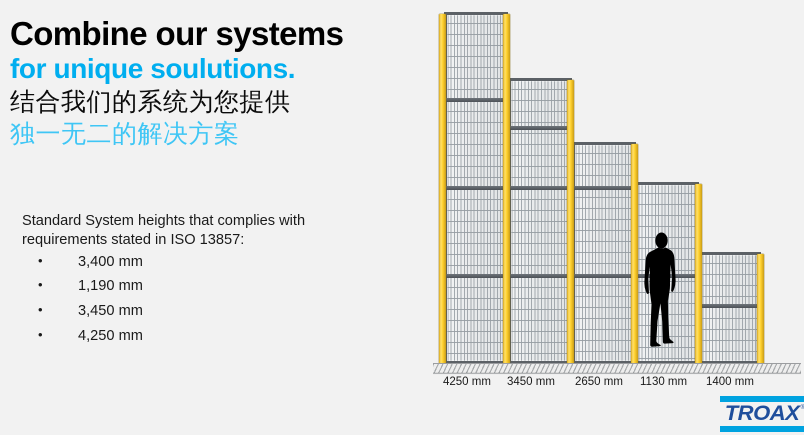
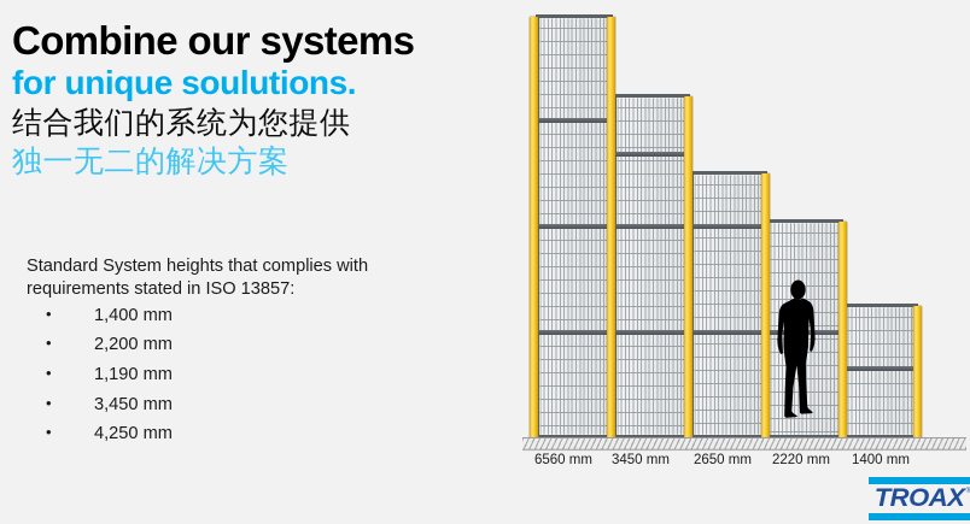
  Combine our systems
  for unique soulutions.
  结合我们的系统为您提供
  独一无二的解决方案
  Standard System heights that complies with requirements stated in ISO 13857:
+ 1,400 mm
- 3,400 mm
+ 2,200 mm
  1,190 mm
  3,450 mm
  4,250 mm
- 4250 mm
+ 6560 mm
  3450 mm
  2650 mm
- 1130 mm
+ 2220 mm
  1400 mm
  TROAX
